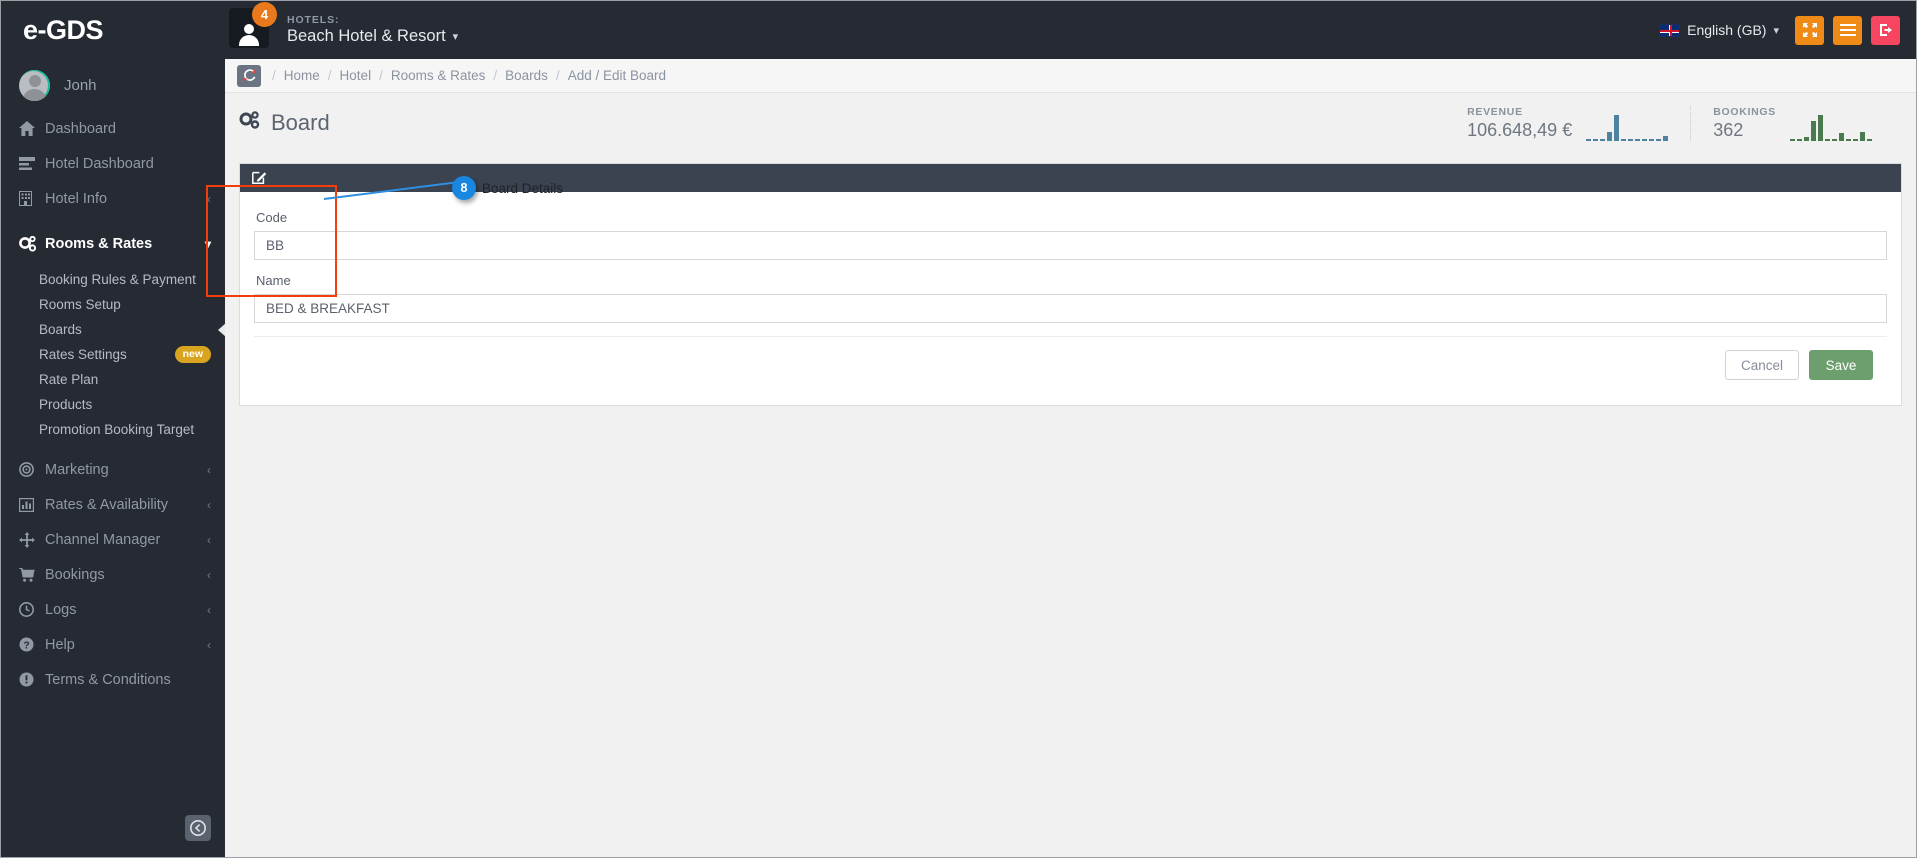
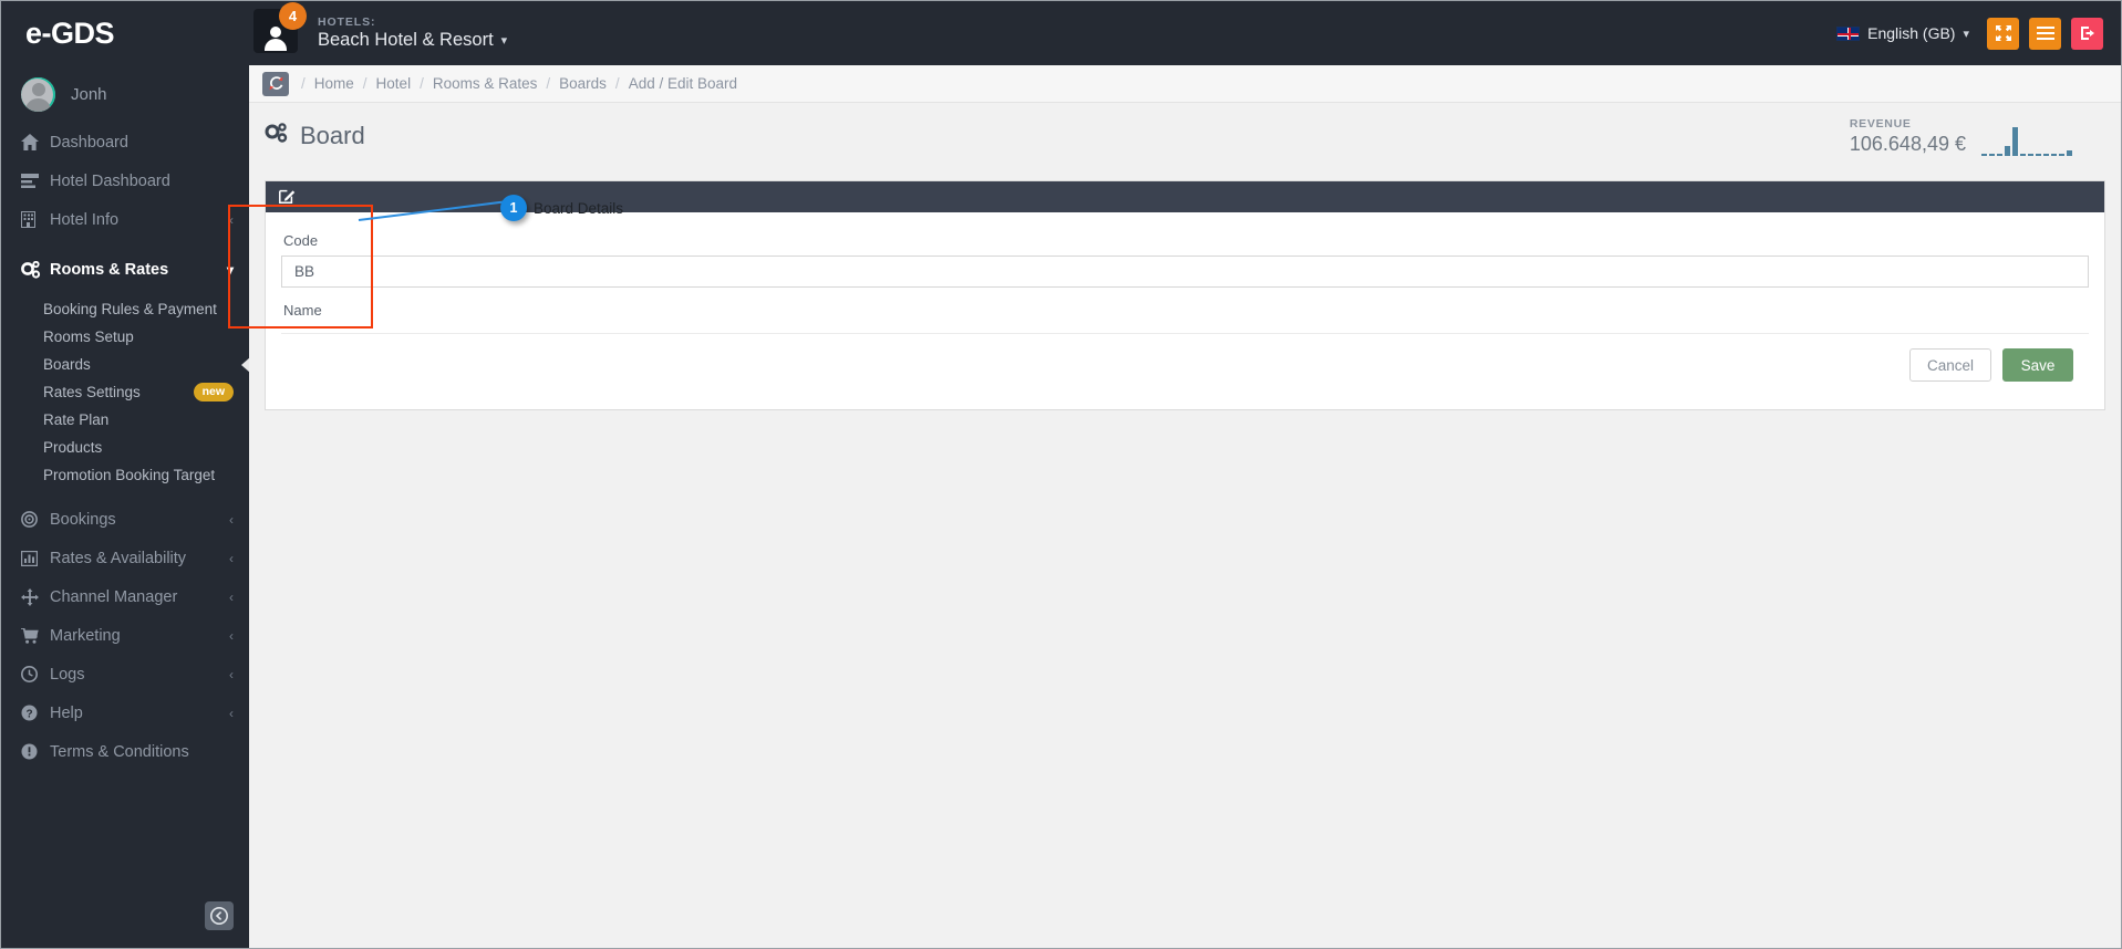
  e-GDS
  4
  HOTELS:
  Beach Hotel & Resort
  ▾
  English (GB)
  ▾
  Jonh
  Dashboard
  Hotel Dashboard
  Hotel Info
  ‹
  Rooms & Rates
  ▾
  Booking Rules & Payment
  Rooms Setup
  Boards
  Rates Settings
  new
  Rate Plan
  Products
  Promotion Booking Target
- Marketing
+ Bookings
  ‹
  Rates & Availability
  ‹
  Channel Manager
  ‹
- Bookings
+ Marketing
  ‹
  Logs
  ‹
  ?
  Help
  ‹
  Terms & Conditions
  /
  Home
  /
  Hotel
  /
  Rooms & Rates
  /
  Boards
  /
  Add / Edit Board
  Board
  REVENUE
  106.648,49 €
- BOOKINGS
- 362
  Code
  BB
  Name
- BED & BREAKFAST
  Cancel
  Save
- 8
+ 1
  Board Details
